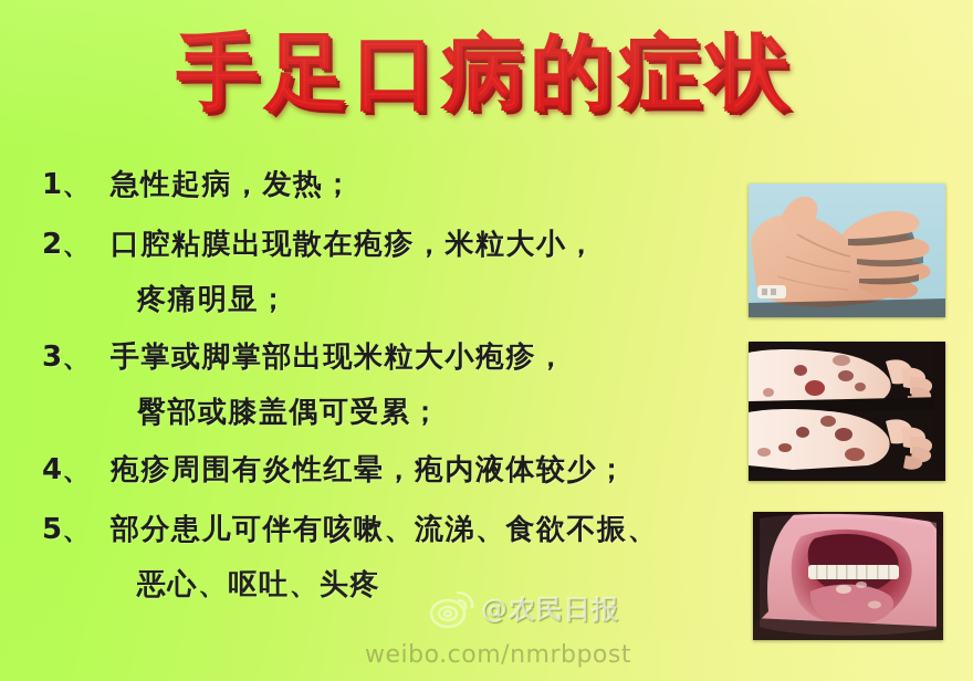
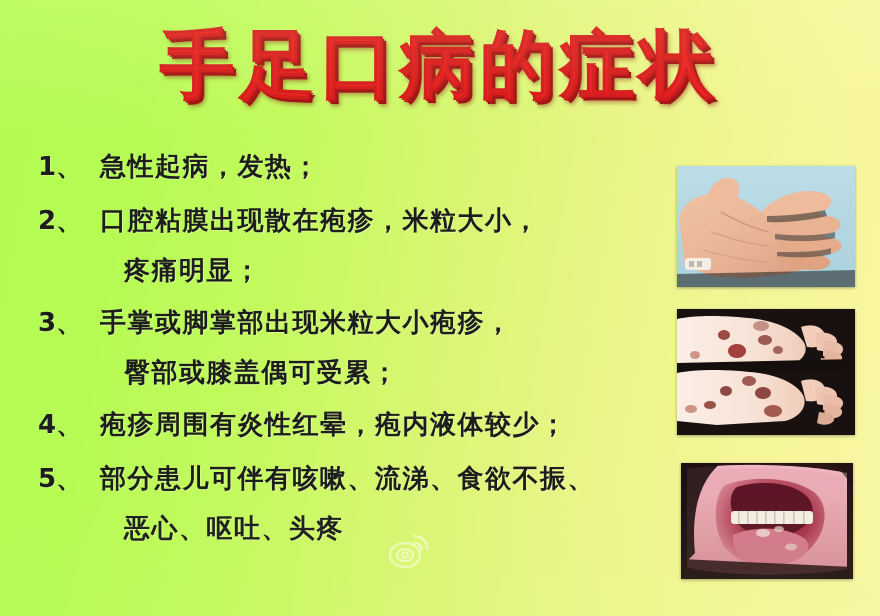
- @农民日报
- weibo.com/nmrbpost
